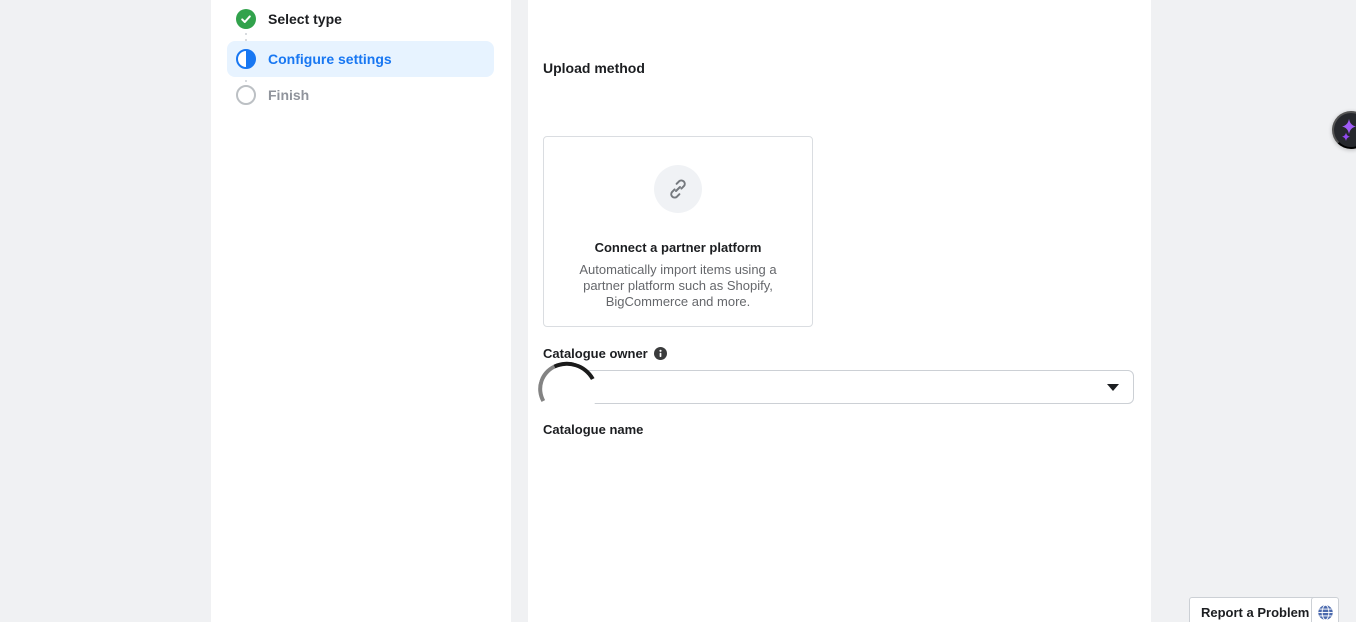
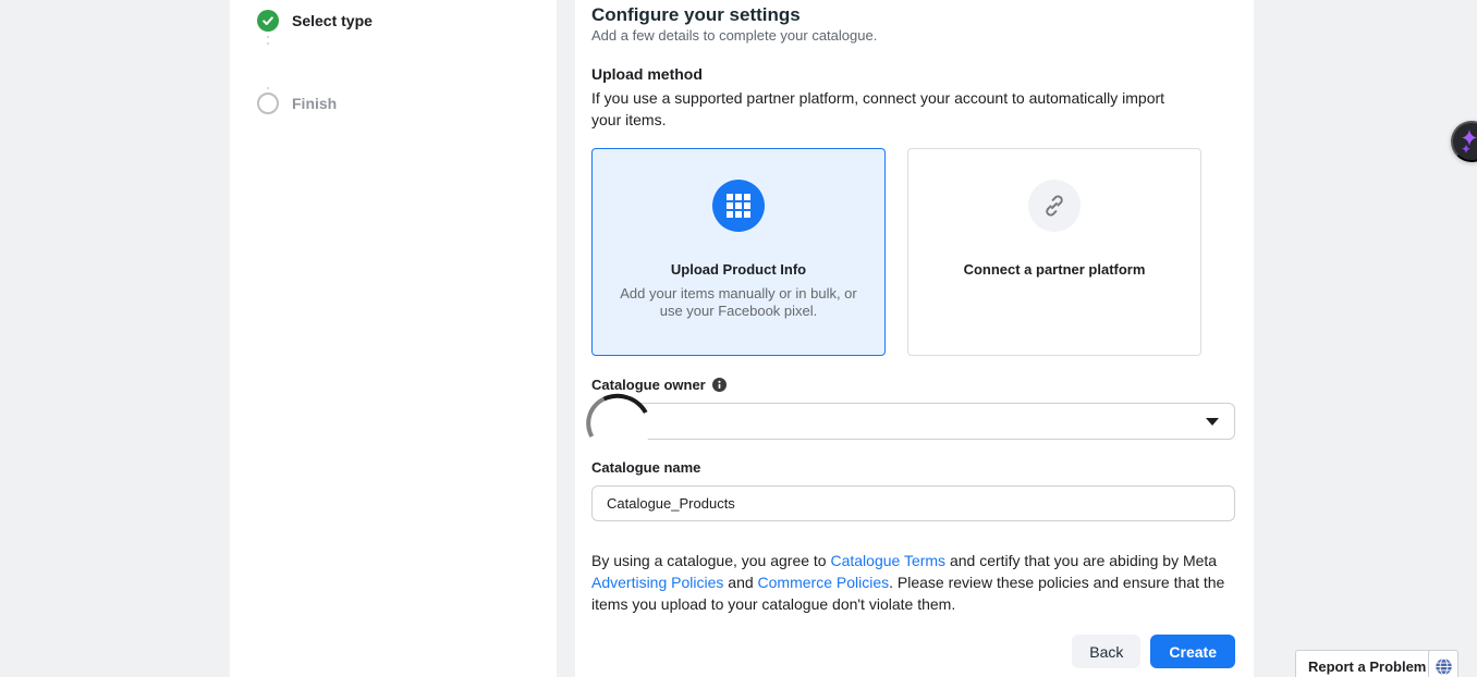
  Select type
- Configure settings
  Finish
+ Configure your settings
+ Add a few details to complete your catalogue.
  Upload method
+ If you use a supported partner platform, connect your account to automatically import your items.
+ Upload Product Info
+ Add your items manually or in bulk, or use your Facebook pixel.
  Connect a partner platform
- Automatically import items using a partner platform such as Shopify, BigCommerce and more.
  Catalogue owner
  Catalogue name
+ Catalogue_Products
+ By using a catalogue, you agree to Catalogue Terms and certify that you are abiding by Meta Advertising Policies and Commerce Policies. Please review these policies and ensure that the items you upload to your catalogue don't violate them.
+ Back
+ Create
  Report a Problem
